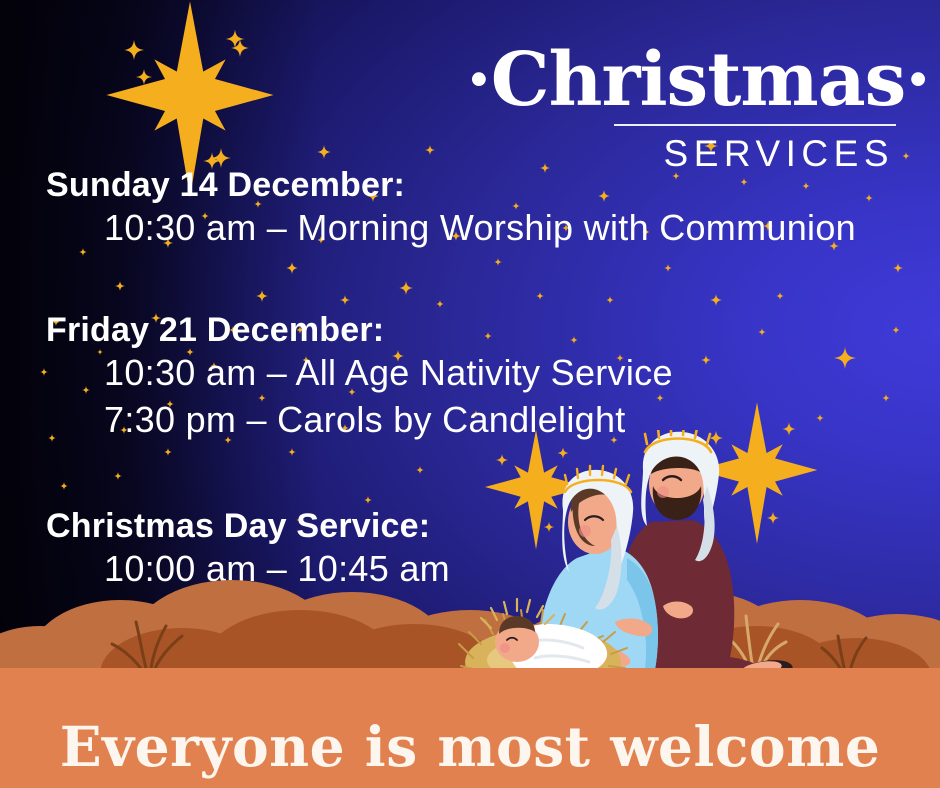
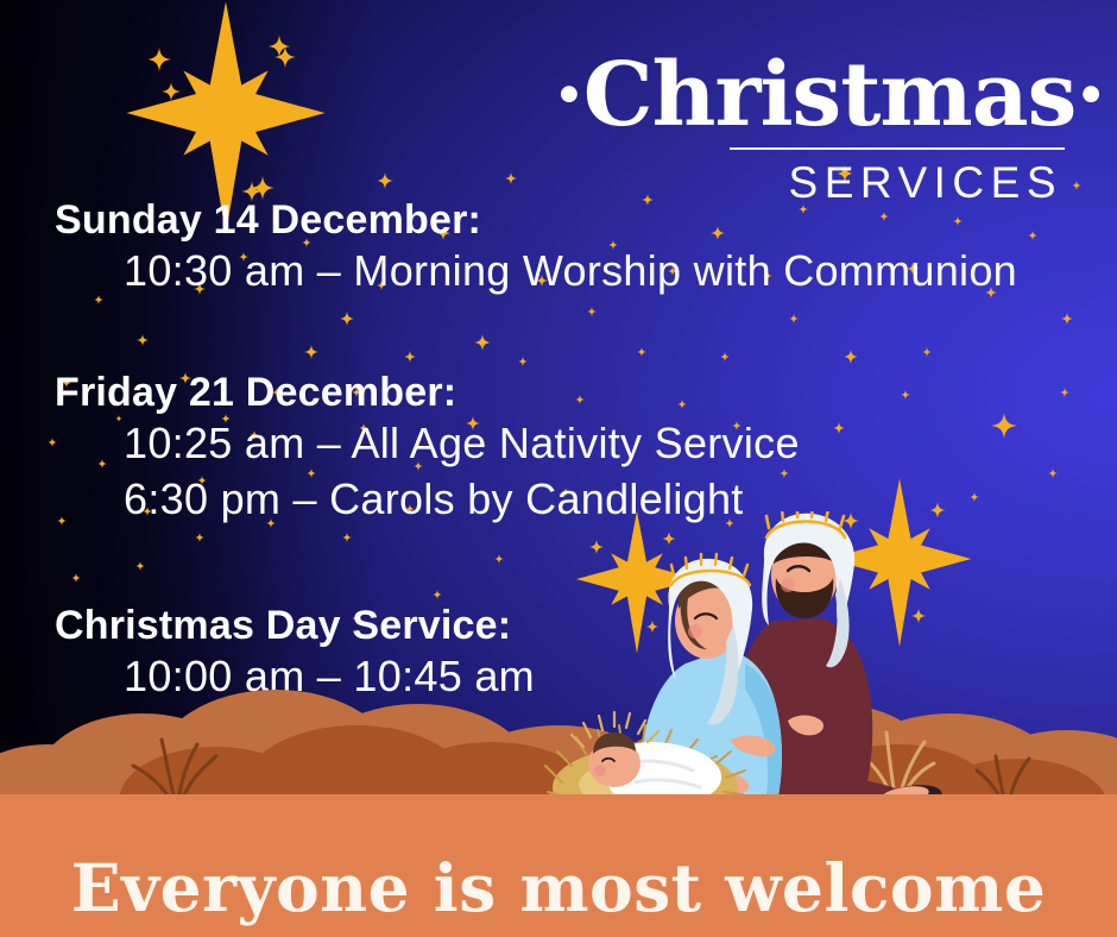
  ·Christmas·
  SERVICES
  Sunday 14 December:
  10:30 am – Morning Worship with Communion
  Friday 21 December:
- 10:30 am – All Age Nativity Service
+ 10:25 am – All Age Nativity Service
- 7:30 pm – Carols by Candlelight
+ 6:30 pm – Carols by Candlelight
  Christmas Day Service:
  10:00 am – 10:45 am
  Everyone is most welcome
